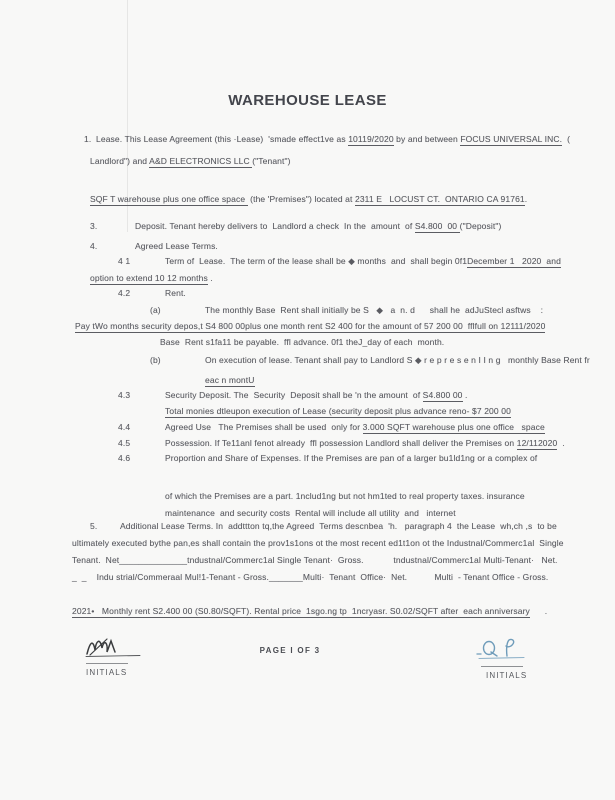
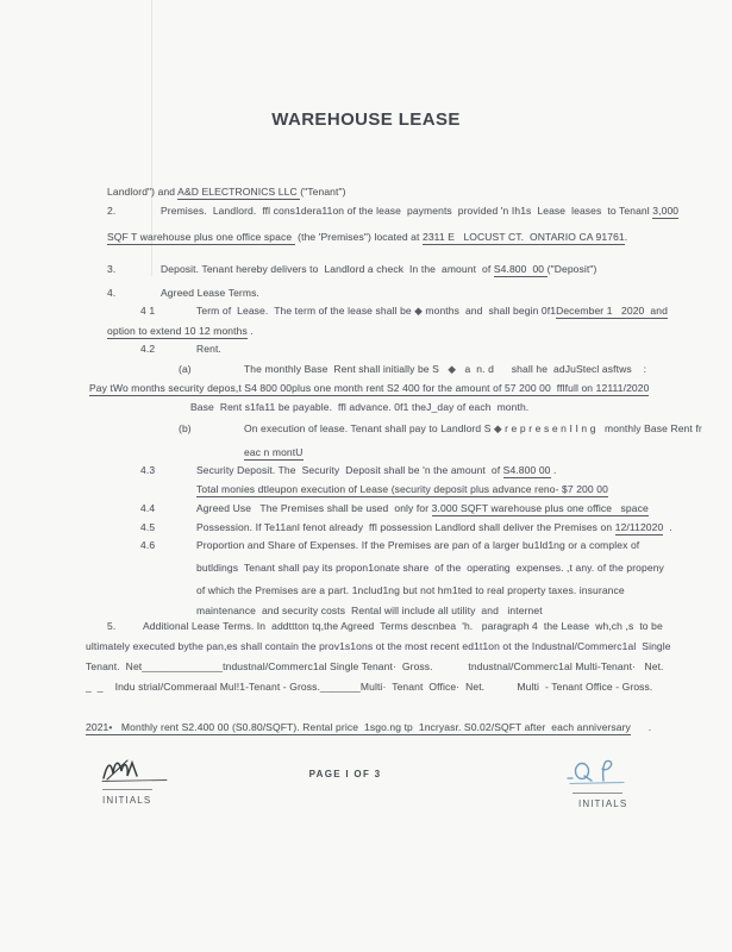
  WAREHOUSE LEASE
- 1. Lease. This Lease Agreement (this ·Lease) 'smade effect1ve as 10119/2020 by and between FOCUS UNIVERSAL INC. (
  Landlord") and A&D ELECTRONICS LLC ("Tenant")
+ 2. Premises. Landlord. ffl cons1dera11on of the lease payments provided 'n Ih1s Lease leases to Tenanl 3,000
  SQF T warehouse plus one office space (the 'Premises") located at 2311 E LOCUST CT. ONTARIO CA 91761.
  3. Deposit. Tenant hereby delivers to Landlord a check In the amount of S4.800 00 ("Deposit")
  4. Agreed Lease Terms.
  4 1 Term of Lease. The term of the lease shall be ◆ months and shall begin 0f1December 1 2020 and
  option to extend 10 12 months .
  4.2 Rent.
  (a) The monthly Base Rent shall initially be S ◆ a n. d shall he adJuStecl asftws :
  Pay tWo months security depos,t S4 800 00plus one month rent S2 400 for the amount of 57 200 00 fflfull on 12111/2020
  Base Rent s1fa11 be payable. ffl advance. 0f1 theJ_day of each month.
  (b) On execution of lease. Tenant shall pay to Landlord S ◆ r e p r e s e n I I n g monthly Base Rent fr
  eac n montU
  4.3 Security Deposit. The Security Deposit shall be 'n the amount of S4.800 00 .
  Total monies dtleupon execution of Lease (security deposit plus advance reno- $7 200 00
  4.4 Agreed Use The Premises shall be used only for 3.000 SQFT warehouse plus one office space
  4.5 Possession. If Te11anl fenot already ffl possession Landlord shall deliver the Premises on 12/112020 .
  4.6 Proportion and Share of Expenses. If the Premises are pan of a larger bu1ld1ng or a complex of
+ butldings Tenant shall pay its propon1onate share of the operating expenses. ,t any. of the propeny
  of which the Premises are a part. 1nclud1ng but not hm1ted to real property taxes. insurance
  maintenance and security costs Rental will include all utility and internet
  5. Additional Lease Terms. In addttton tq,the Agreed Terms descnbea 'h. paragraph 4 the Lease wh,ch ,s to be
  ultimately executed bythe pan,es shall contain the prov1s1ons ot the most recent ed1t1on ot the Industnal/Commerc1al Single
  Tenant. Net______________tndustnal/Commerc1al Single Tenant· Gross. tndustnal/Commerc1al Multi-Tenant· Net.
  _ _ Indu strial/Commeraal Mul!1-Tenant - Gross._______Multi· Tenant Office· Net. Multi - Tenant Office - Gross.
  2021• Monthly rent S2.400 00 (S0.80/SQFT). Rental price 1sgo.ng tp 1ncryasr. S0.02/SQFT after each anniversary .
  INITIALS
  PAGE I OF 3
  INITIALS
